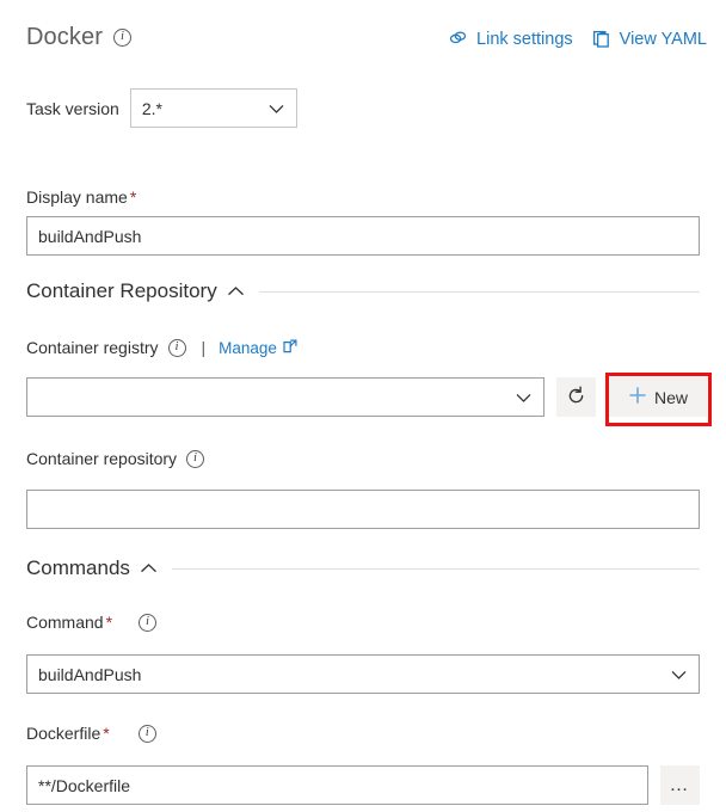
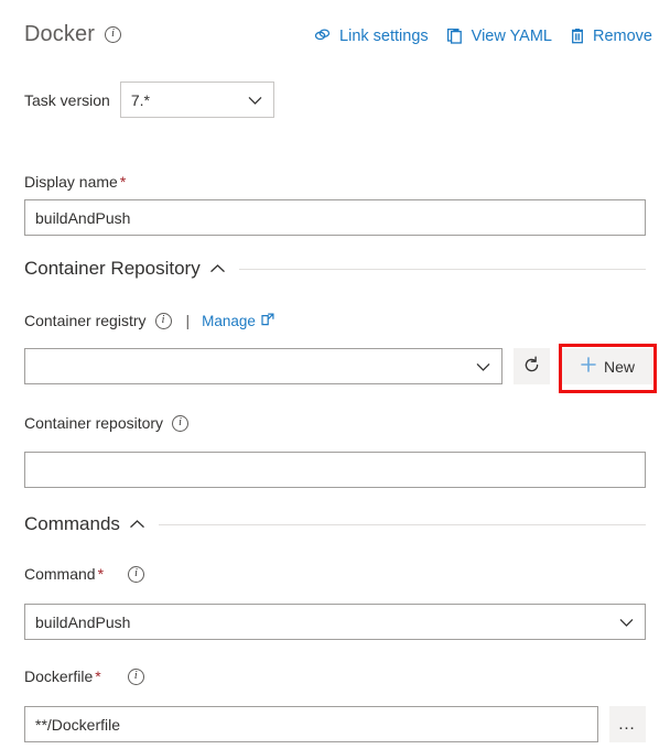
  Docker
  Link settings
  View YAML
+ Remove
  Task version
- 2.*
+ 7.*
  Display name *
  buildAndPush
  Container Repository
  Container registry
  |
  Manage
  New
  Container repository
  Commands
  Command *
  buildAndPush
  Dockerfile *
  **/Dockerfile
  …
